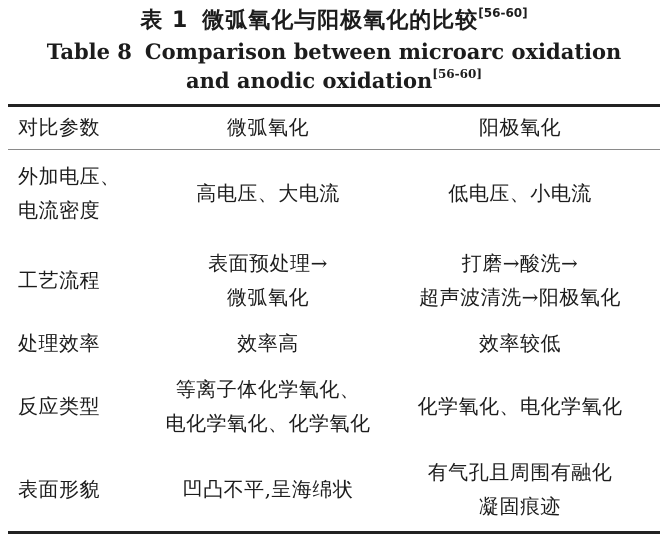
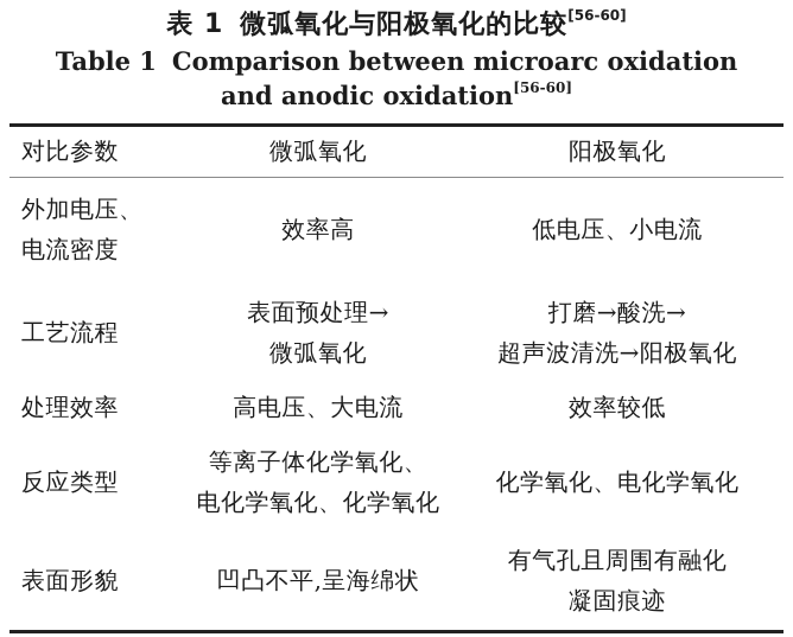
  表 1 微弧氧化与阳极氧化的比较[56-60]
- Table 8 Comparison between microarc oxidation
+ Table 1 Comparison between microarc oxidation
  and anodic oxidation[56-60]
  对比参数	微弧氧化	阳极氧化
- 外加电压、 电流密度	高电压、大电流	低电压、小电流
+ 外加电压、 电流密度	效率高	低电压、小电流
  工艺流程	表面预处理→ 微弧氧化	打磨→酸洗→ 超声波清洗→阳极氧化
- 处理效率	效率高	效率较低
+ 处理效率	高电压、大电流	效率较低
  反应类型	等离子体化学氧化、 电化学氧化、化学氧化	化学氧化、电化学氧化
  表面形貌	凹凸不平,呈海绵状	有气孔且周围有融化 凝固痕迹
